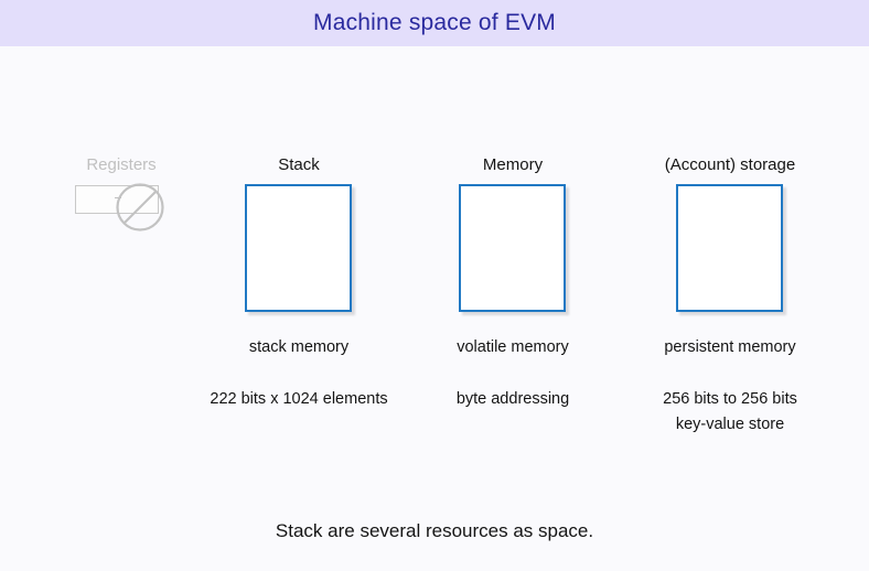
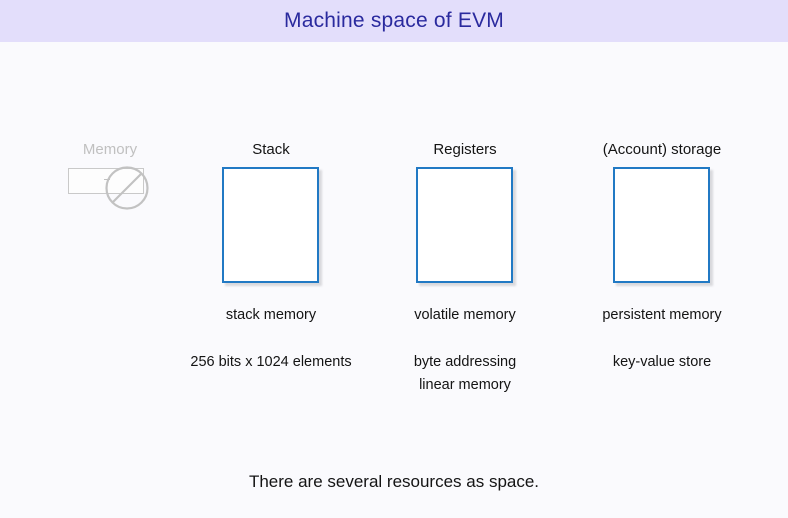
  Machine space of EVM
- Registers
+ Memory
  Stack
  stack memory
- 222 bits x 1024 elements
+ 256 bits x 1024 elements
- Memory
+ Registers
  volatile memory
  byte addressing
+ linear memory
  (Account) storage
  persistent memory
- 256 bits to 256 bits
  key-value store
- Stack are several resources as space.
+ There are several resources as space.
